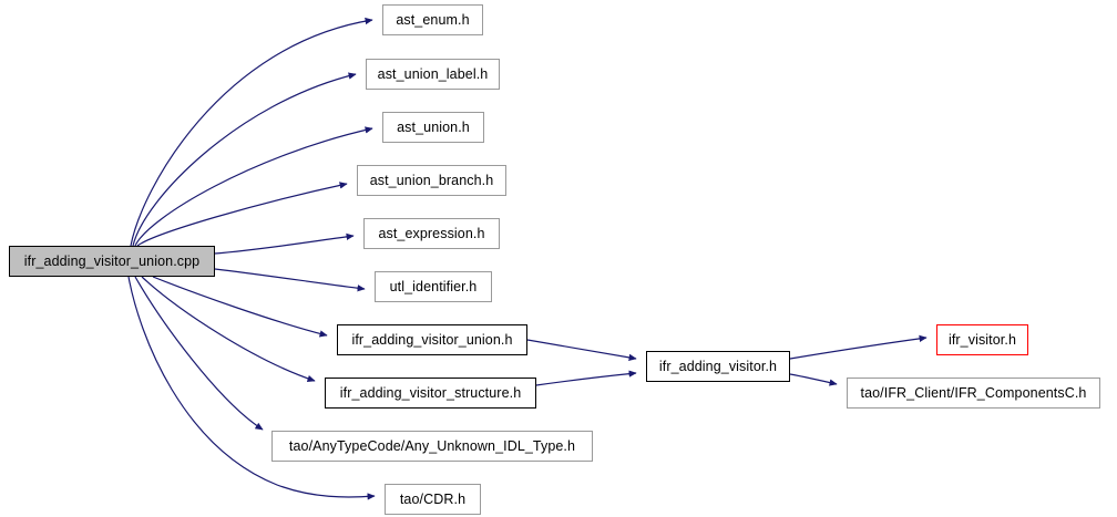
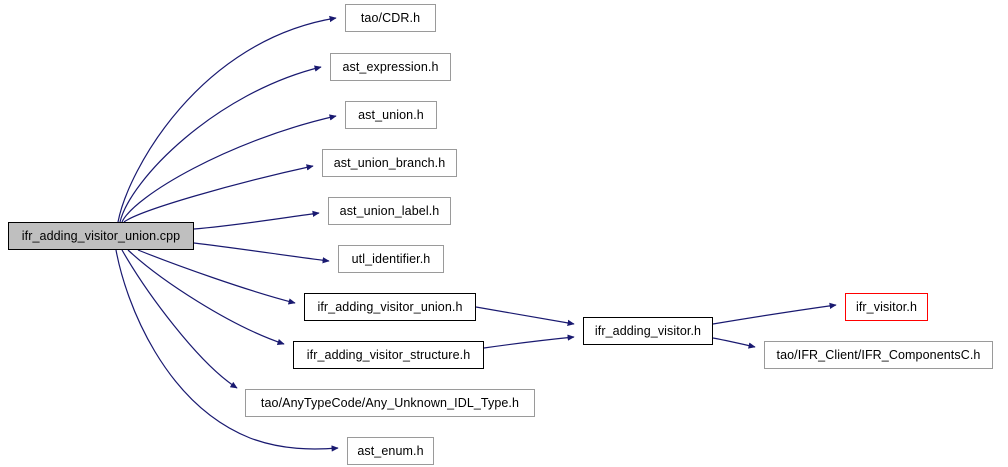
  ifr_adding_visitor_union.cpp
- ast_enum.h
+ tao/CDR.h
- ast_union_label.h
+ ast_expression.h
  ast_union.h
  ast_union_branch.h
- ast_expression.h
+ ast_union_label.h
  utl_identifier.h
  ifr_adding_visitor_union.h
  ifr_adding_visitor_structure.h
  tao/AnyTypeCode/Any_Unknown_IDL_Type.h
- tao/CDR.h
+ ast_enum.h
  ifr_adding_visitor.h
  ifr_visitor.h
  tao/IFR_Client/IFR_ComponentsC.h
